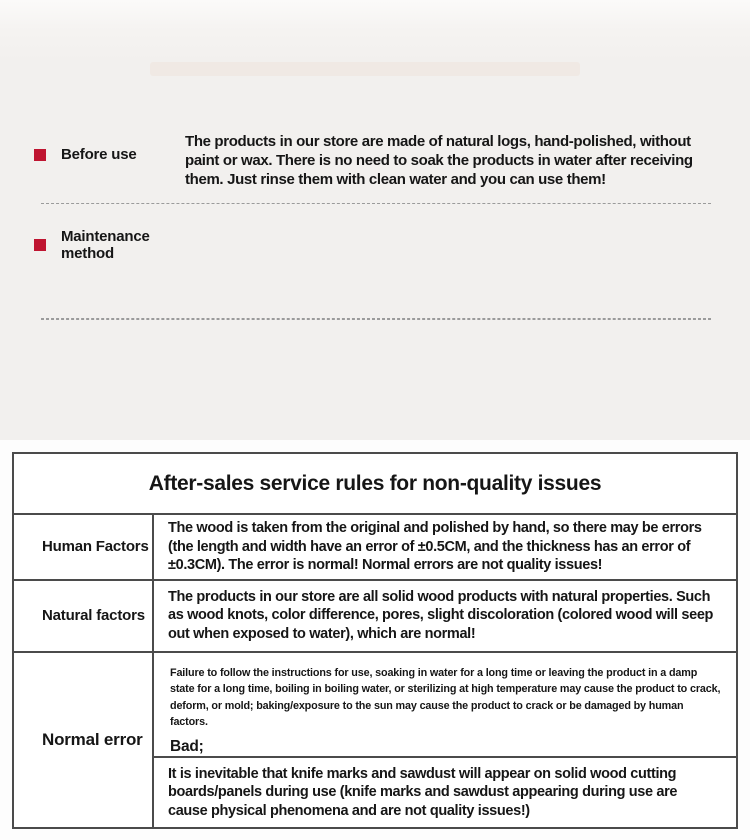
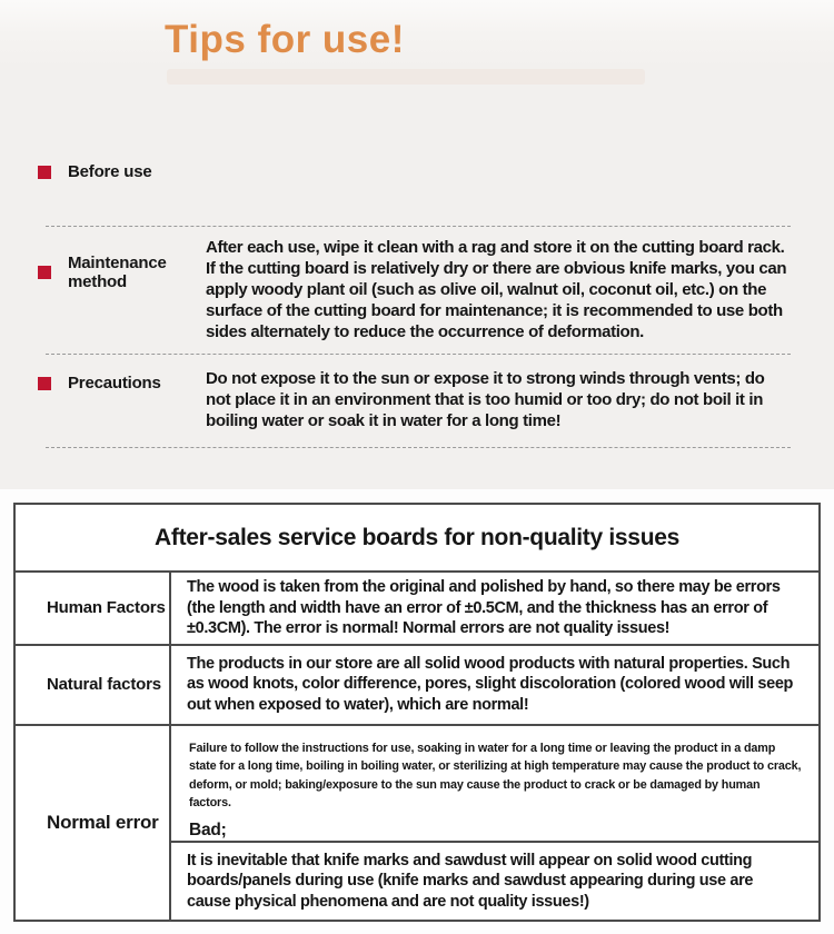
+ Tips for use!
  Before use
- The products in our store are made of natural logs, hand-polished, without paint or wax. There is no need to soak the products in water after receiving them. Just rinse them with clean water and you can use them!
  Maintenance method
+ After each use, wipe it clean with a rag and store it on the cutting board rack. If the cutting board is relatively dry or there are obvious knife marks, you can apply woody plant oil (such as olive oil, walnut oil, coconut oil, etc.) on the surface of the cutting board for maintenance; it is recommended to use both sides alternately to reduce the occurrence of deformation.
+ Precautions
+ Do not expose it to the sun or expose it to strong winds through vents; do not place it in an environment that is too humid or too dry; do not boil it in boiling water or soak it in water for a long time!
- After-sales service rules for non-quality issues
+ After-sales service boards for non-quality issues
  Human Factors	The wood is taken from the original and polished by hand, so there may be errors (the length and width have an error of ±0.5CM, and the thickness has an error of ±0.3CM). The error is normal! Normal errors are not quality issues!
  Natural factors	The products in our store are all solid wood products with natural properties. Such as wood knots, color difference, pores, slight discoloration (colored wood will seep out when exposed to water), which are normal!
  Normal error	Failure to follow the instructions for use, soaking in water for a long time or leaving the product in a damp state for a long time, boiling in boiling water, or sterilizing at high temperature may cause the product to crack, deform, or mold; baking/exposure to the sun may cause the product to crack or be damaged by human factors. Bad;
  It is inevitable that knife marks and sawdust will appear on solid wood cutting boards/panels during use (knife marks and sawdust appearing during use are cause physical phenomena and are not quality issues!)
